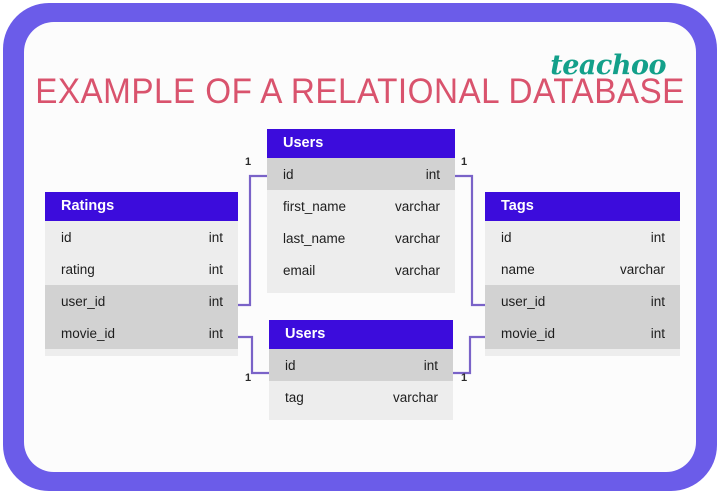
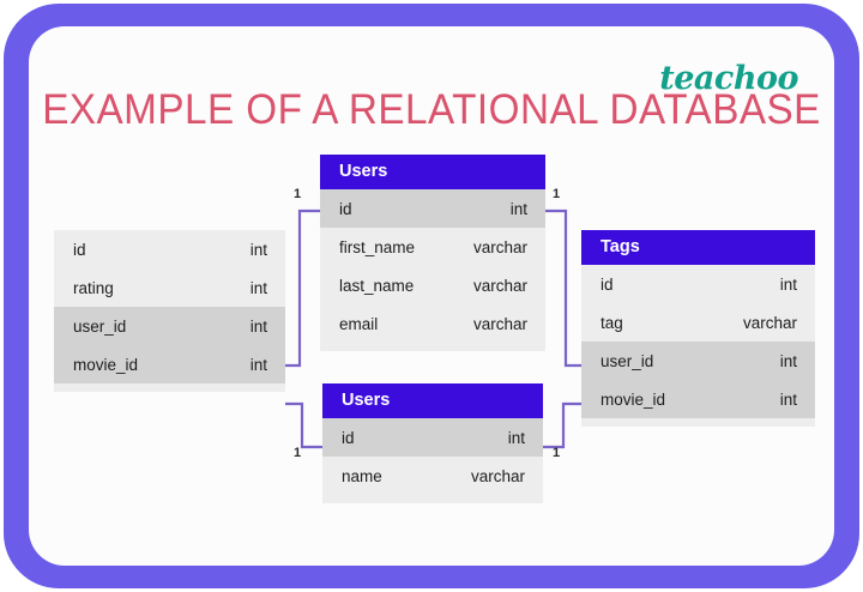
  teachoo
  EXAMPLE OF A RELATIONAL DATABASE
  1
  1
  1
  1
- Ratings
  id
  int
  rating
  int
  user_id
  int
  movie_id
  int
  Users
  id
  int
  first_name
  varchar
  last_name
  varchar
  email
  varchar
  Tags
  id
  int
- name
+ tag
  varchar
  user_id
  int
  movie_id
  int
  Users
  id
  int
- tag
+ name
  varchar
